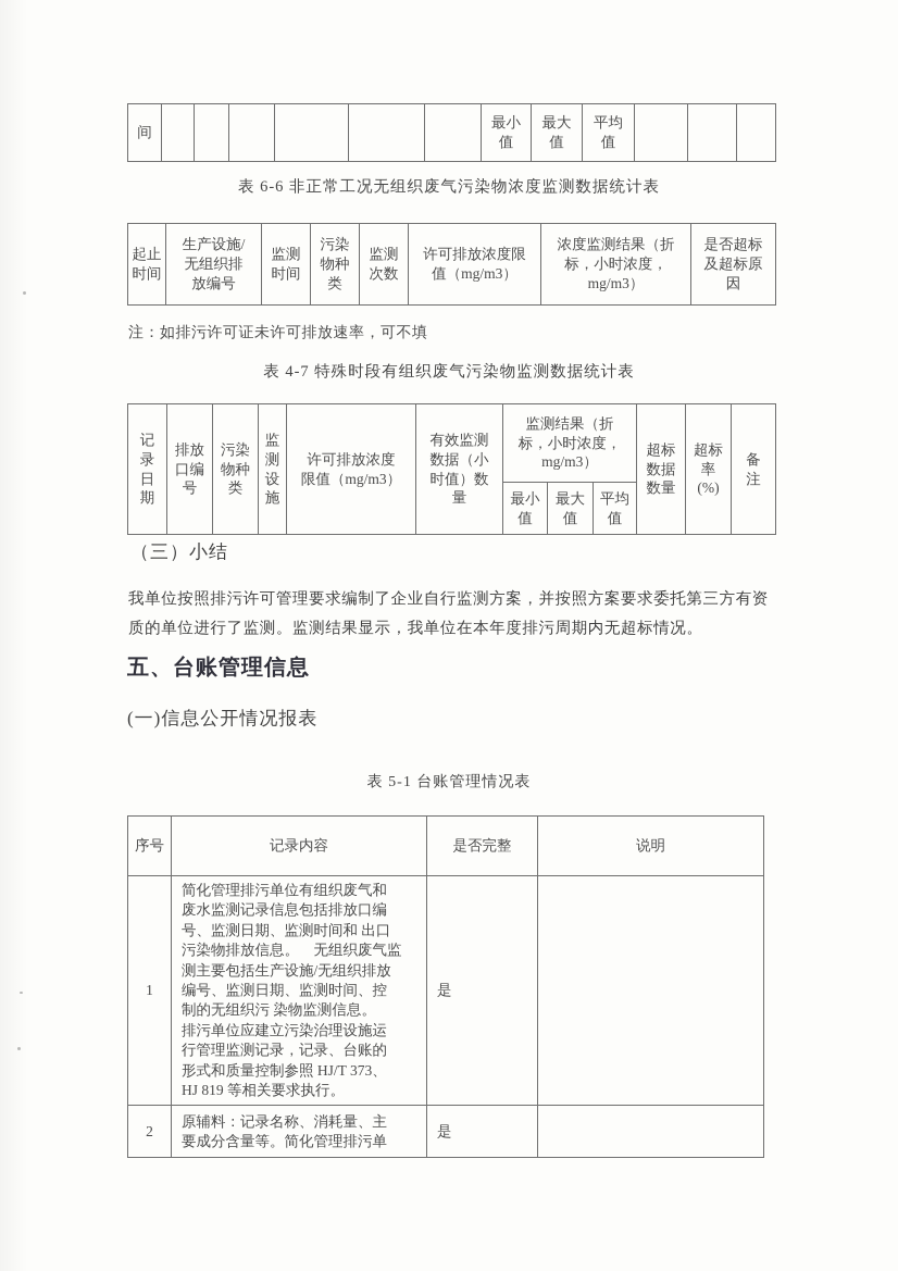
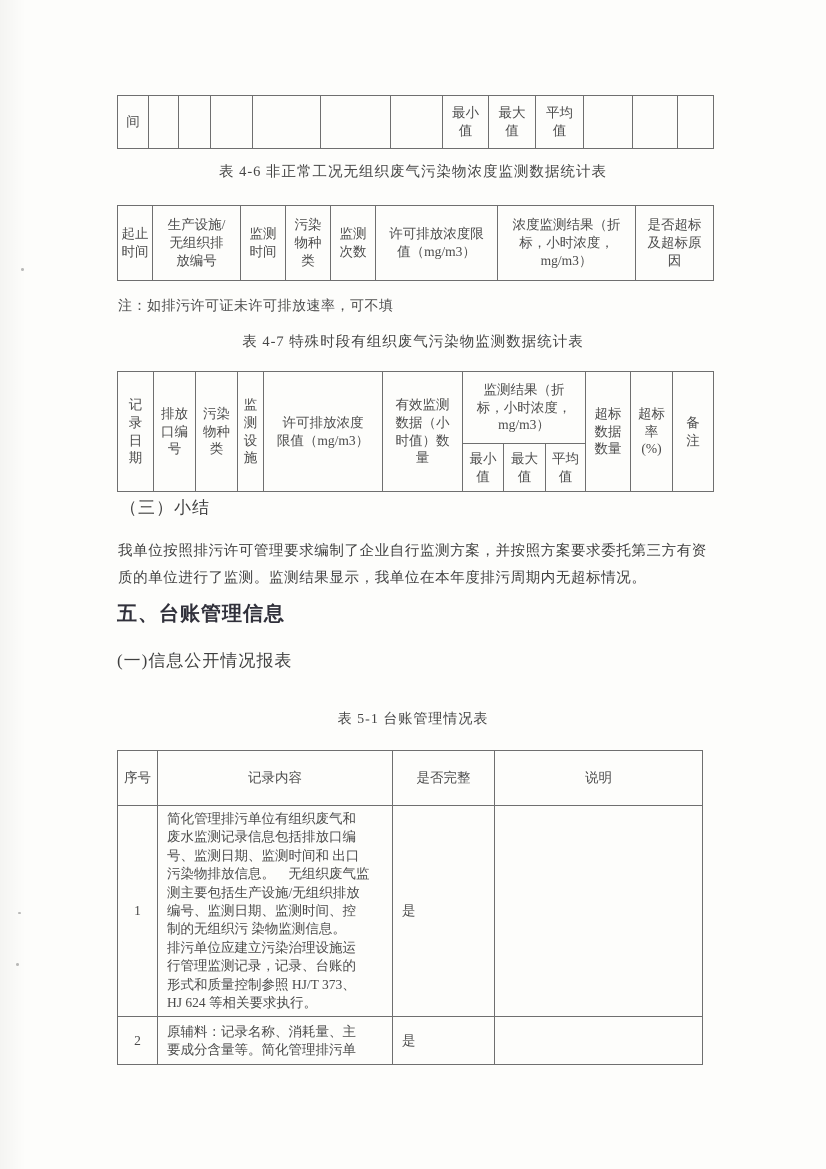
  间							最小 值	最大 值	平均 值
- 表 6-6 非正常工况无组织废气污染物浓度监测数据统计表
+ 表 4-6 非正常工况无组织废气污染物浓度监测数据统计表
  起止 时间	生产设施/ 无组织排 放编号	监测 时间	污染 物种 类	监测 次数	许可排放浓度限 值（mg/m3）	浓度监测结果（折 标，小时浓度， mg/m3）	是否超标 及超标原 因
  注：如排污许可证未许可排放速率，可不填
  表 4-7 特殊时段有组织废气污染物监测数据统计表
  记 录 日 期	排放 口编 号	污染 物种 类	监 测 设 施	许可排放浓度 限值（mg/m3）	有效监测 数据（小 时值）数 量	监测结果（折 标，小时浓度， mg/m3）	超标 数据 数量	超标 率 (%)	备 注
  最小 值	最大 值	平均 值
  （三）小结
  我单位按照排污许可管理要求编制了企业自行监测方案，并按照方案要求委托第三方有资
  质的单位进行了监测。监测结果显示，我单位在本年度排污周期内无超标情况。
  五、台账管理信息
  (一)信息公开情况报表
  表 5-1 台账管理情况表
  序号	记录内容	是否完整	说明
- 1	简化管理排污单位有组织废气和 废水监测记录信息包括排放口编 号、监测日期、监测时间和 出口 污染物排放信息。 无组织废气监 测主要包括生产设施/无组织排放 编号、监测日期、监测时间、控 制的无组织污 染物监测信息。 排污单位应建立污染治理设施运 行管理监测记录，记录、台账的 形式和质量控制参照 HJ/T 373、 HJ 819 等相关要求执行。	是
+ 1	简化管理排污单位有组织废气和 废水监测记录信息包括排放口编 号、监测日期、监测时间和 出口 污染物排放信息。 无组织废气监 测主要包括生产设施/无组织排放 编号、监测日期、监测时间、控 制的无组织污 染物监测信息。 排污单位应建立污染治理设施运 行管理监测记录，记录、台账的 形式和质量控制参照 HJ/T 373、 HJ 624 等相关要求执行。	是
  2	原辅料：记录名称、消耗量、主 要成分含量等。简化管理排污单	是
